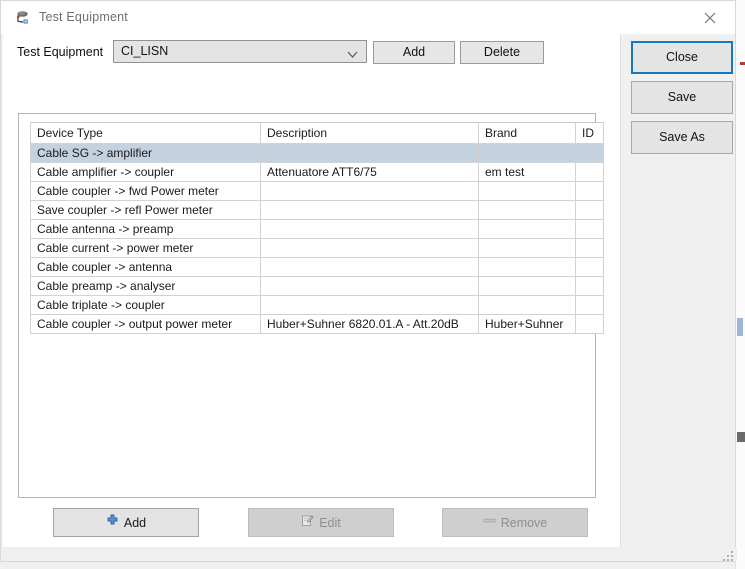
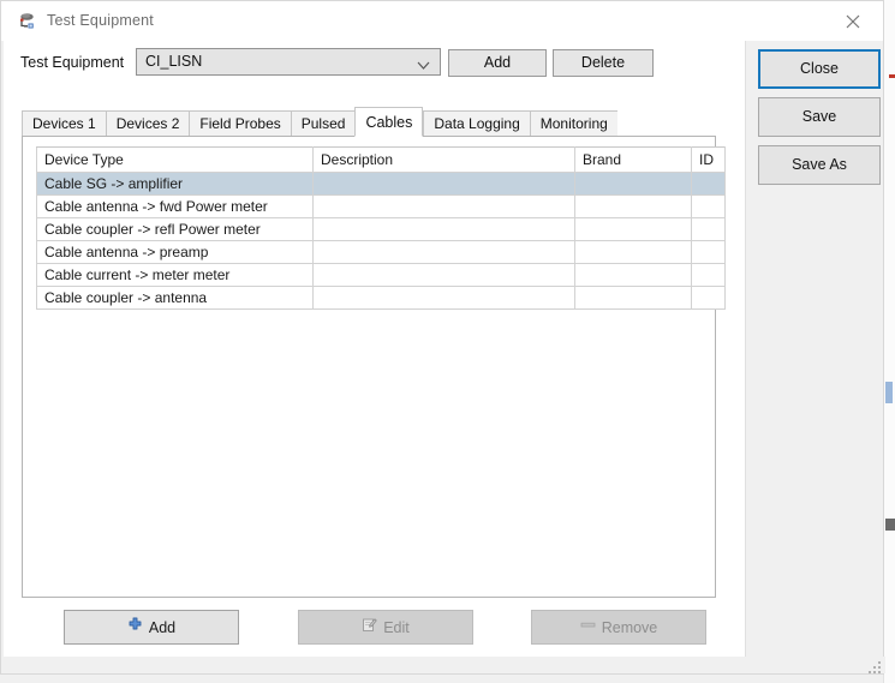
  Test Equipment
  Test Equipment
  CI_LISN
  Add
  Delete
+ Devices 1
+ Devices 2
+ Field Probes
+ Pulsed
+ Cables
+ Data Logging
+ Monitoring
  Device Type	Description	Brand	ID
  Cable SG -> amplifier
- Cable amplifier -> coupler	Attenuatore ATT6/75	em test
- Cable coupler -> fwd Power meter
+ Cable antenna -> fwd Power meter
- Save coupler -> refl Power meter
+ Cable coupler -> refl Power meter
  Cable antenna -> preamp
- Cable current -> power meter
+ Cable current -> meter meter
  Cable coupler -> antenna
- Cable preamp -> analyser
- Cable triplate -> coupler
- Cable coupler -> output power meter	Huber+Suhner 6820.01.A - Att.20dB	Huber+Suhner
  Add
  Edit
  Remove
  Close
  Save
  Save As
